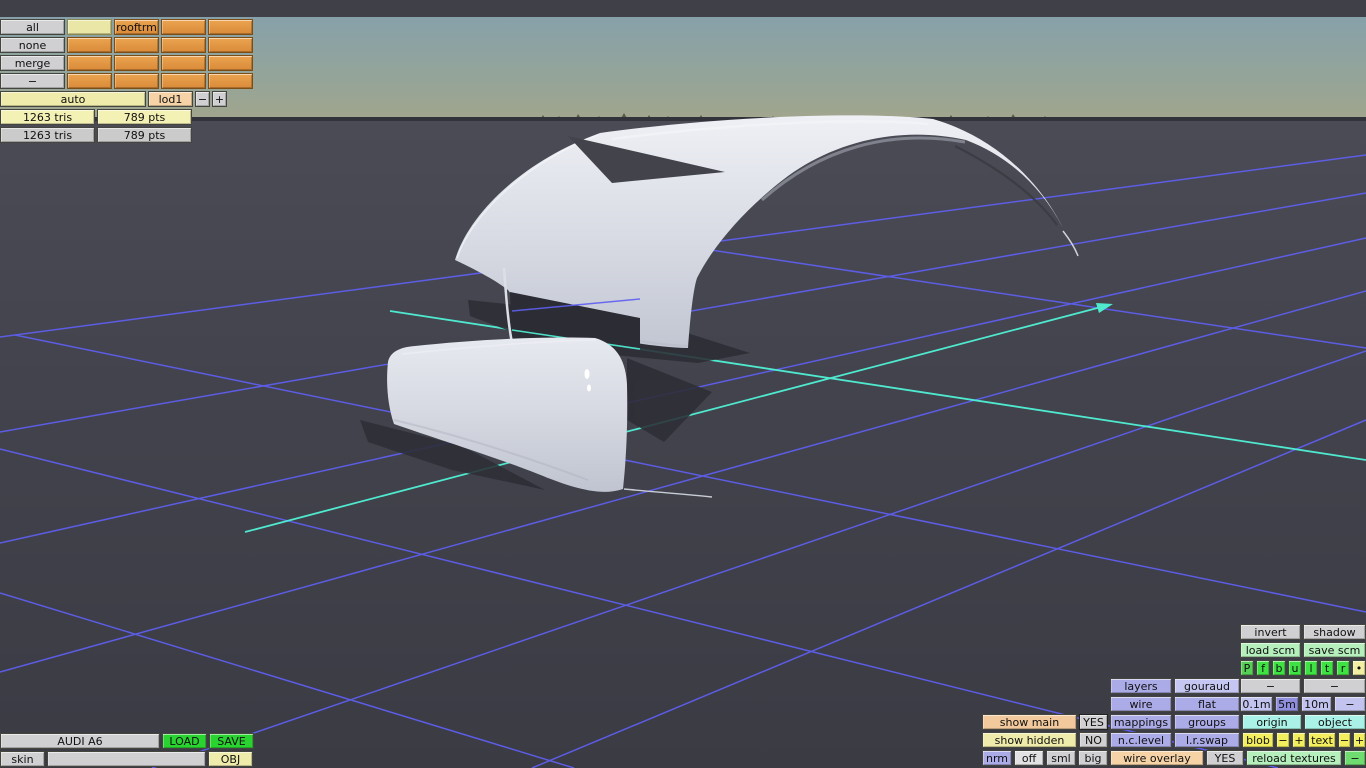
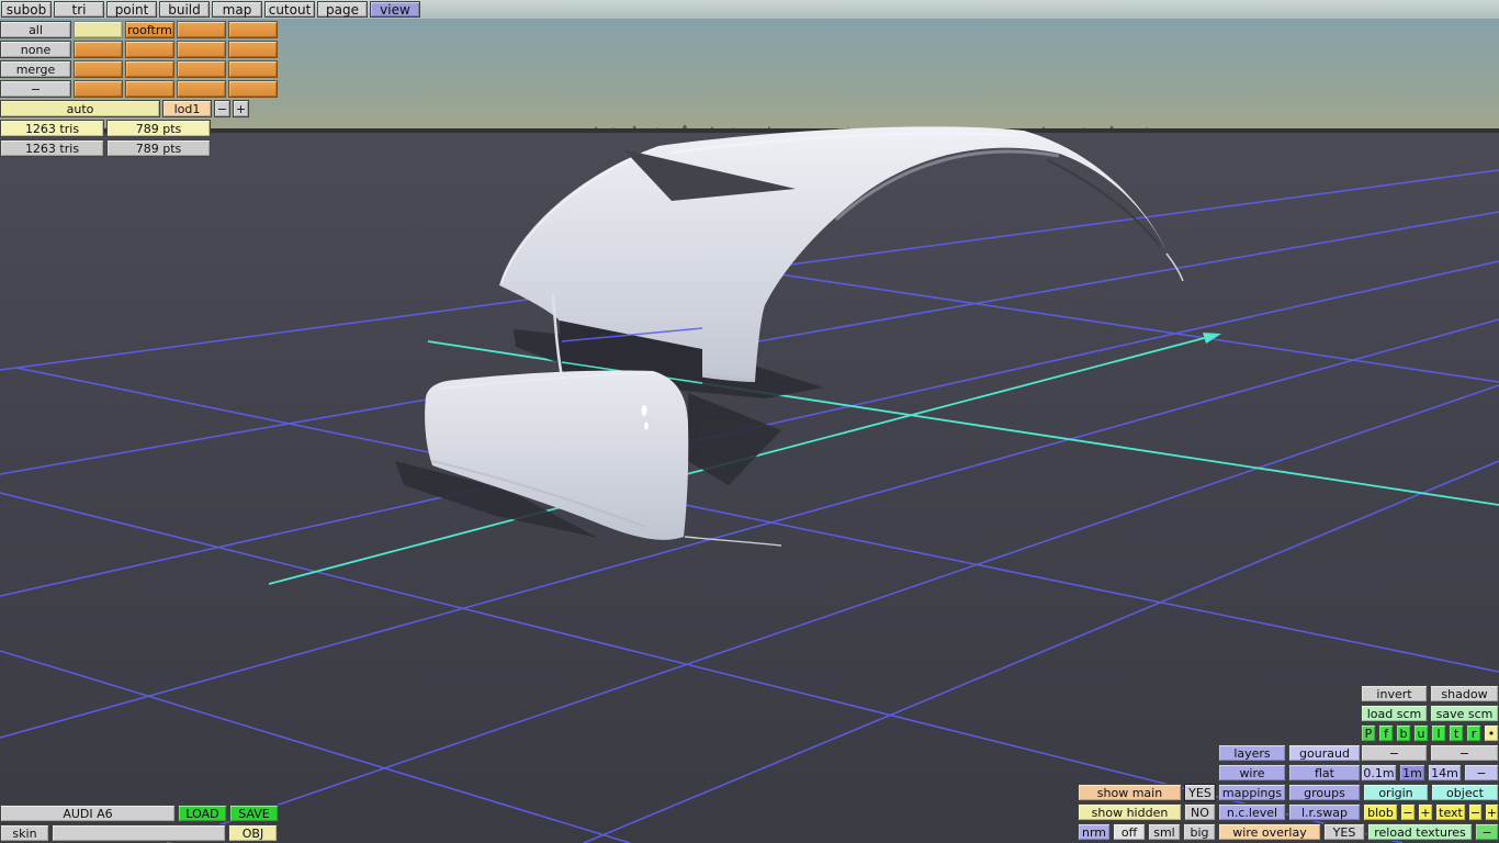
+ subob
+ tri
+ point
+ build
+ map
+ cutout
+ page
+ view
  all
  none
  merge
  −
  rooftrm
  auto
  lod1
  −
  +
  1263 tris
  789 pts
  1263 tris
  789 pts
  AUDI A6
  LOAD
  SAVE
  skin
  OBJ
  invert
  shadow
  load scm
  save scm
  P
  f
  b
  u
  l
  t
  r
  •
  −
  −
  0.1m
- 5m
+ 1m
- 10m
+ 14m
  −
  show main
  YES
  mappings
  groups
  origin
  object
  show hidden
  NO
  n.c.level
  l.r.swap
  blob
  −
  +
  text
  −
  +
  nrm
  off
  sml
  big
  wire overlay
  YES
  reload textures
  −
  layers
  gouraud
  wire
  flat
